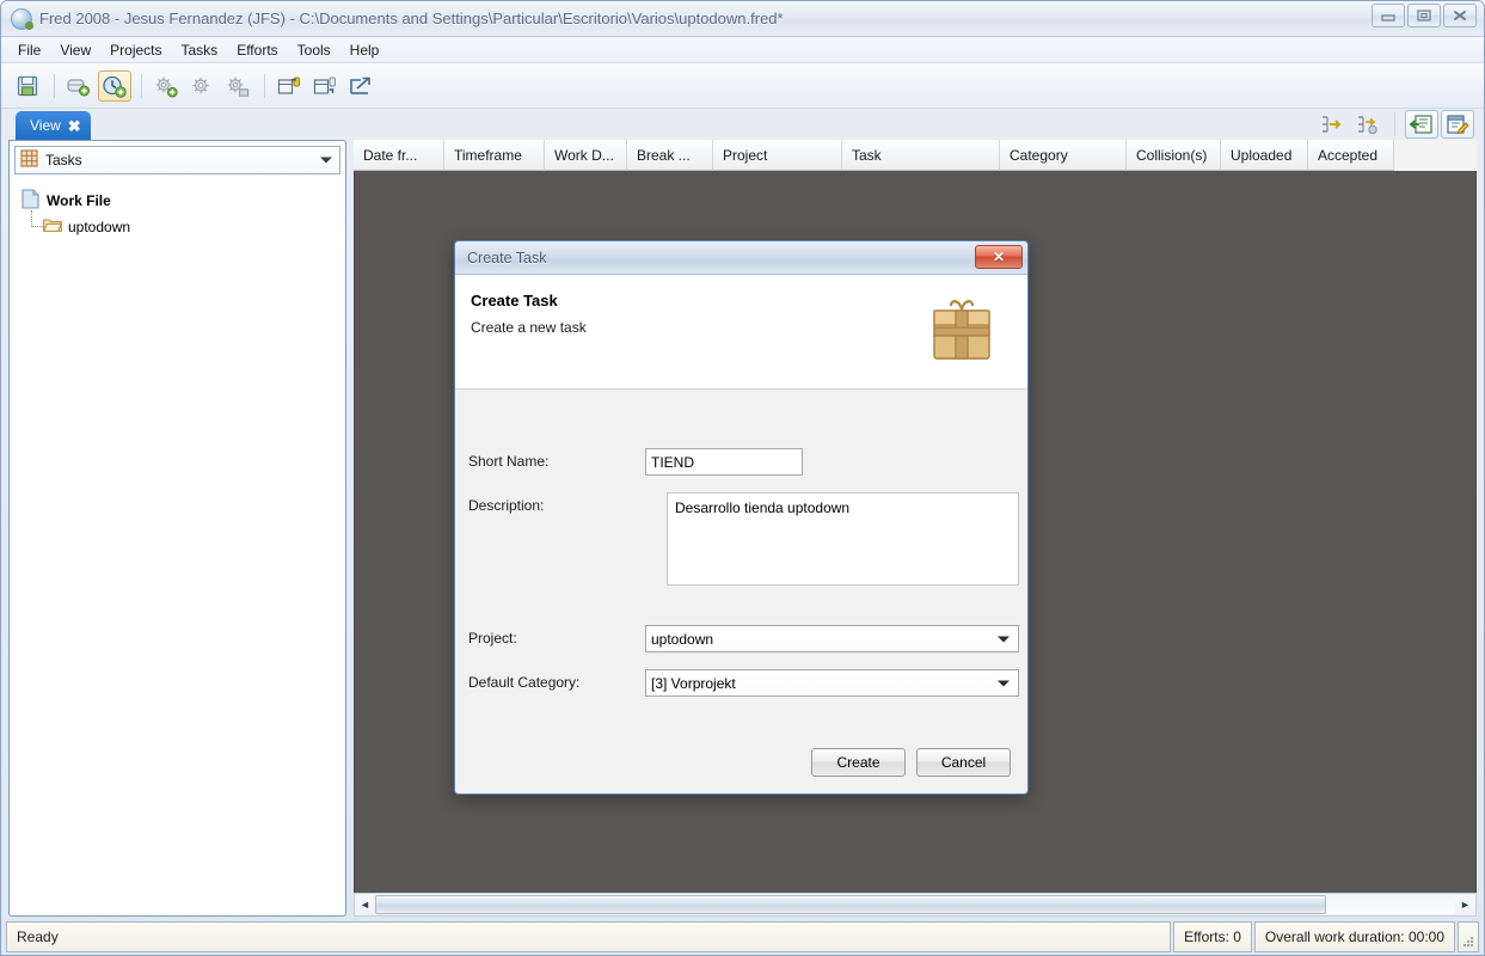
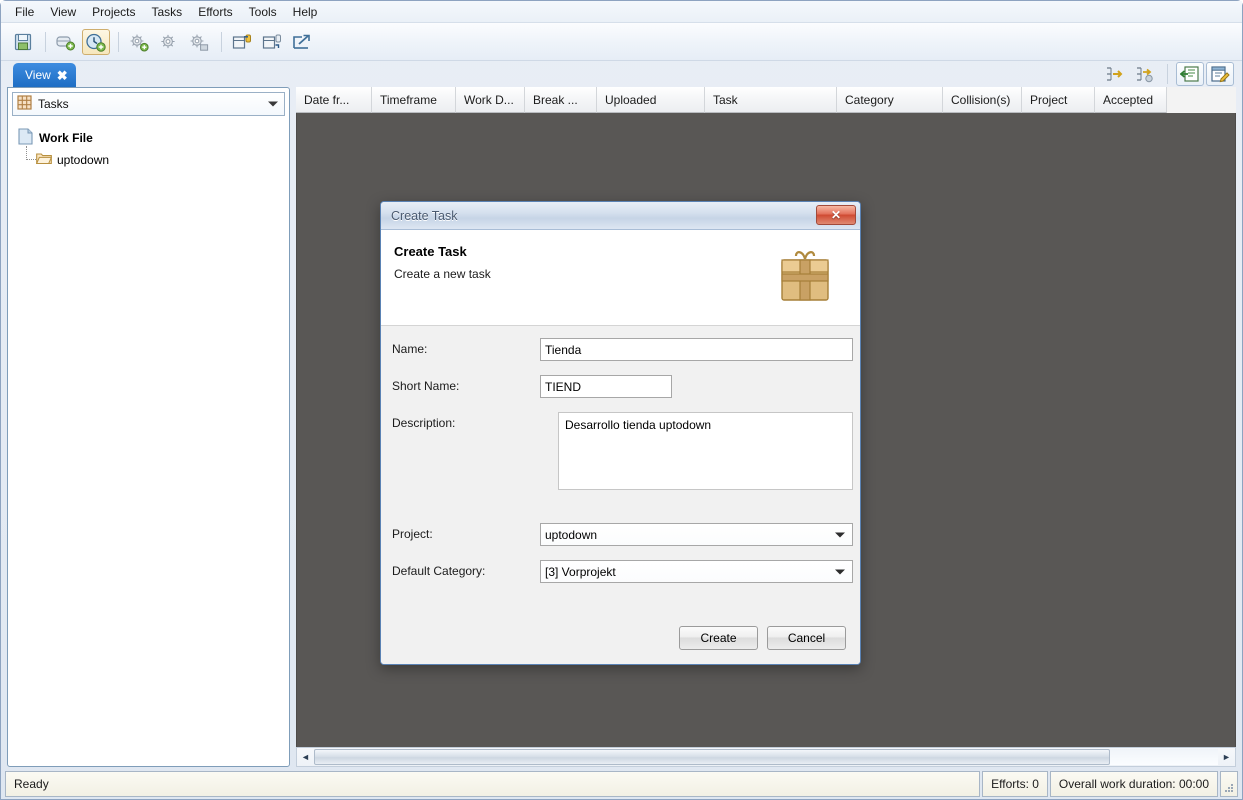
- Fred 2008 - Jesus Fernandez (JFS) - C:\Documents and Settings\Particular\Escritorio\Varios\uptodown.fred*
  File
  View
  Projects
  Tasks
  Efforts
  Tools
  Help
  View
  ✖
  Tasks
  Work File
  uptodown
  Date fr...
  Timeframe
  Work D...
  Break ...
- Project
+ Uploaded
  Task
  Category
  Collision(s)
- Uploaded
+ Project
  Accepted
  ◄
  ►
  Ready
  Efforts: 0
  Overall work duration: 00:00
  Create Task
  ✕
  Create Task
  Create a new task
+ Name:
+ Tienda
  Short Name:
  TIEND
  Description:
  Desarrollo tienda uptodown
  Project:
  uptodown
  Default Category:
  [3] Vorprojekt
  Create
  Cancel
